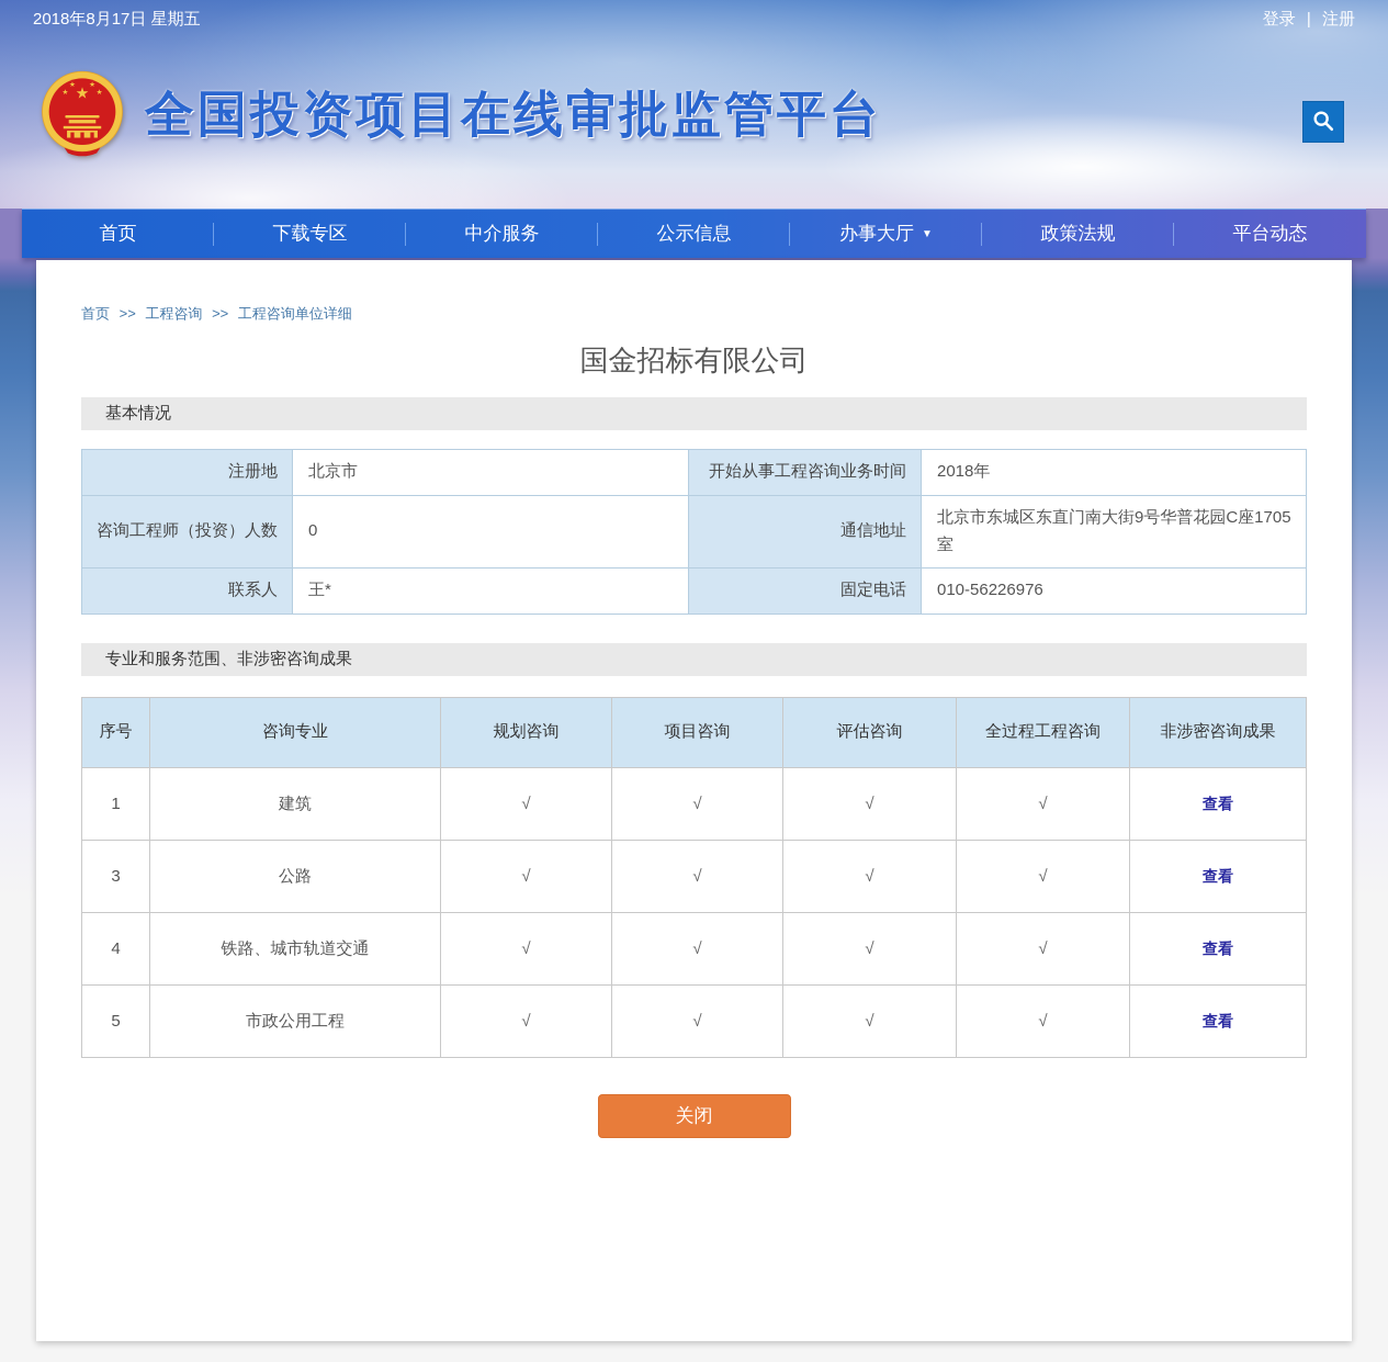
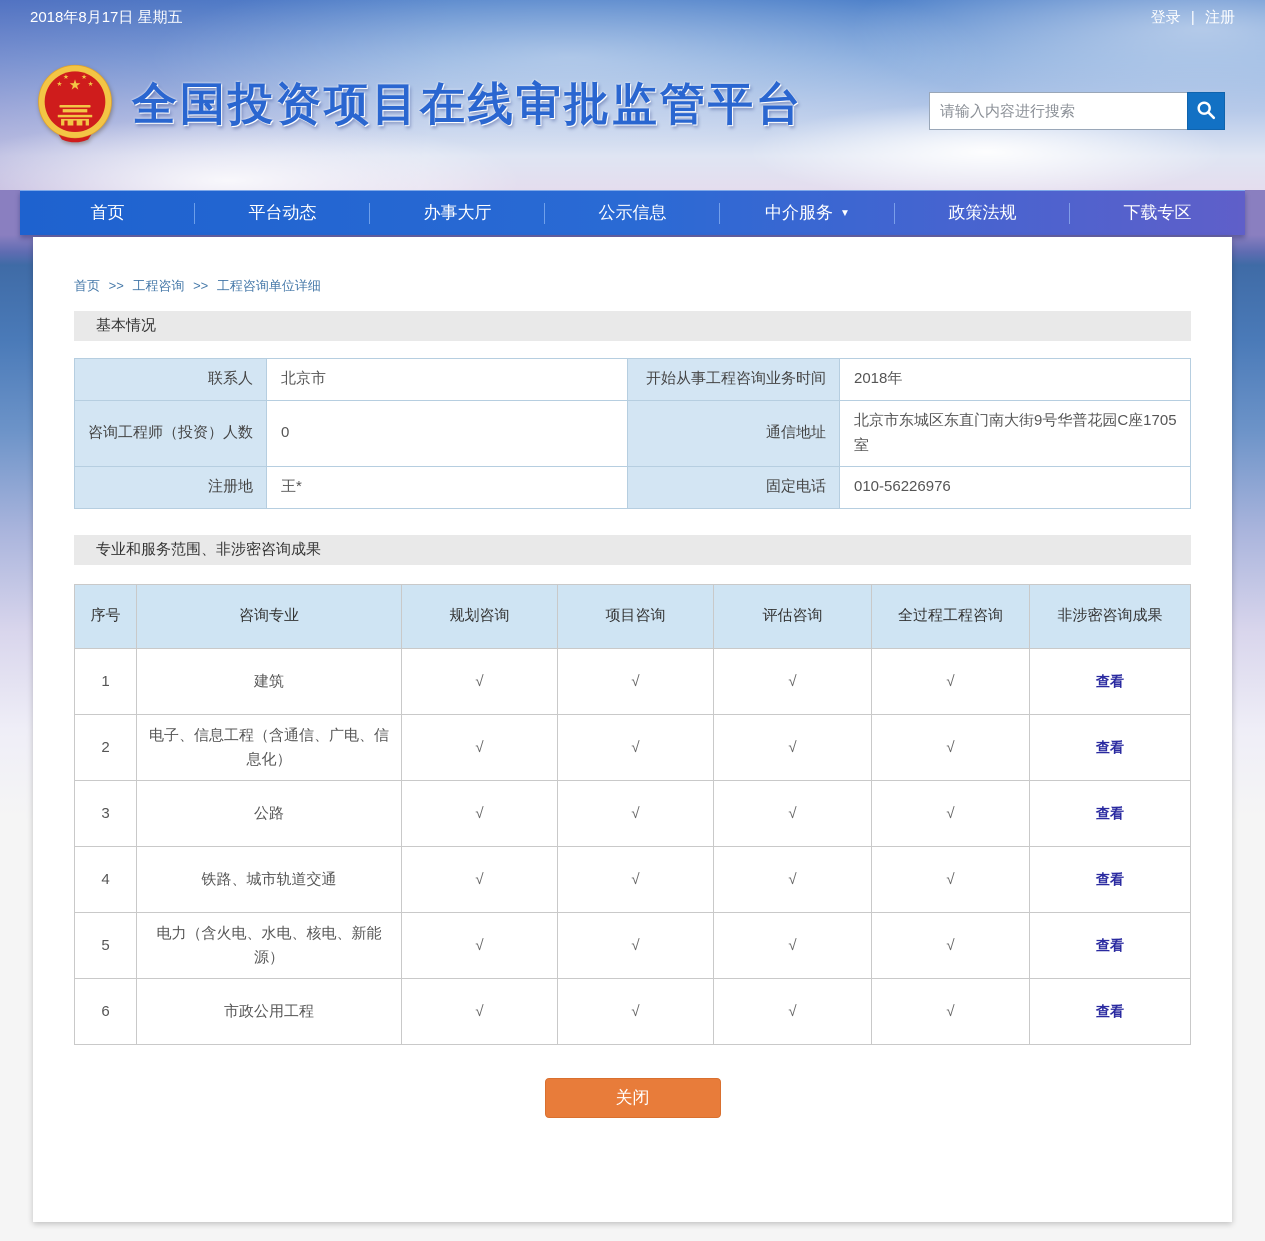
  2018年8月17日 星期五
  登录 | 注册
  ★
  全国投资项目在线审批监管平台
+ 请输入内容进行搜索
  首页
- 下载专区
+ 平台动态
- 中介服务
+ 办事大厅
  公示信息
- 办事大厅
+ 中介服务
  ▼
  政策法规
- 平台动态
+ 下载专区
  首页 >> 工程咨询 >> 工程咨询单位详细
- 国金招标有限公司
  基本情况
- 注册地	北京市	开始从事工程咨询业务时间	2018年
+ 联系人	北京市	开始从事工程咨询业务时间	2018年
  咨询工程师（投资）人数	0	通信地址	北京市东城区东直门南大街9号华普花园C座1705室
- 联系人	王*	固定电话	010-56226976
+ 注册地	王*	固定电话	010-56226976
  专业和服务范围、非涉密咨询成果
  序号	咨询专业	规划咨询	项目咨询	评估咨询	全过程工程咨询	非涉密咨询成果
  1	建筑	√	√	√	√	查看
+ 2	电子、信息工程（含通信、广电、信息化）	√	√	√	√	查看
  3	公路	√	√	√	√	查看
  4	铁路、城市轨道交通	√	√	√	√	查看
+ 5	电力（含火电、水电、核电、新能源）	√	√	√	√	查看
- 5	市政公用工程	√	√	√	√	查看
+ 6	市政公用工程	√	√	√	√	查看
  关闭
